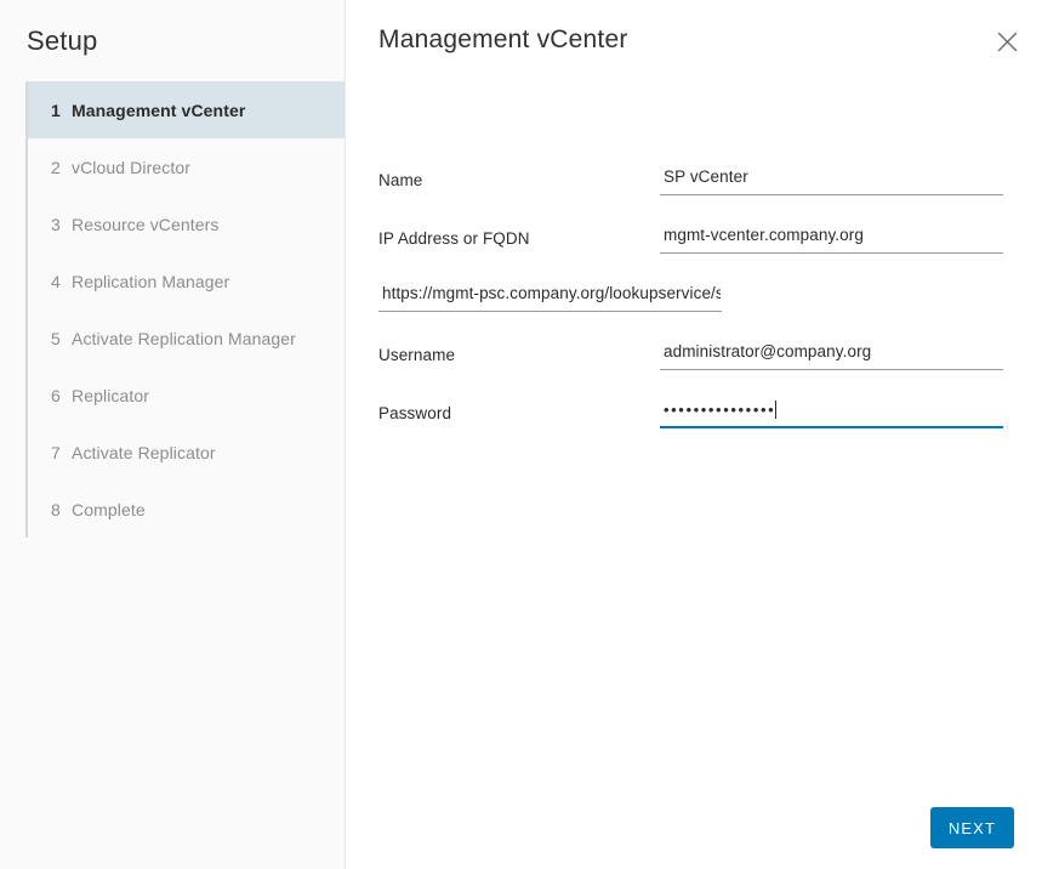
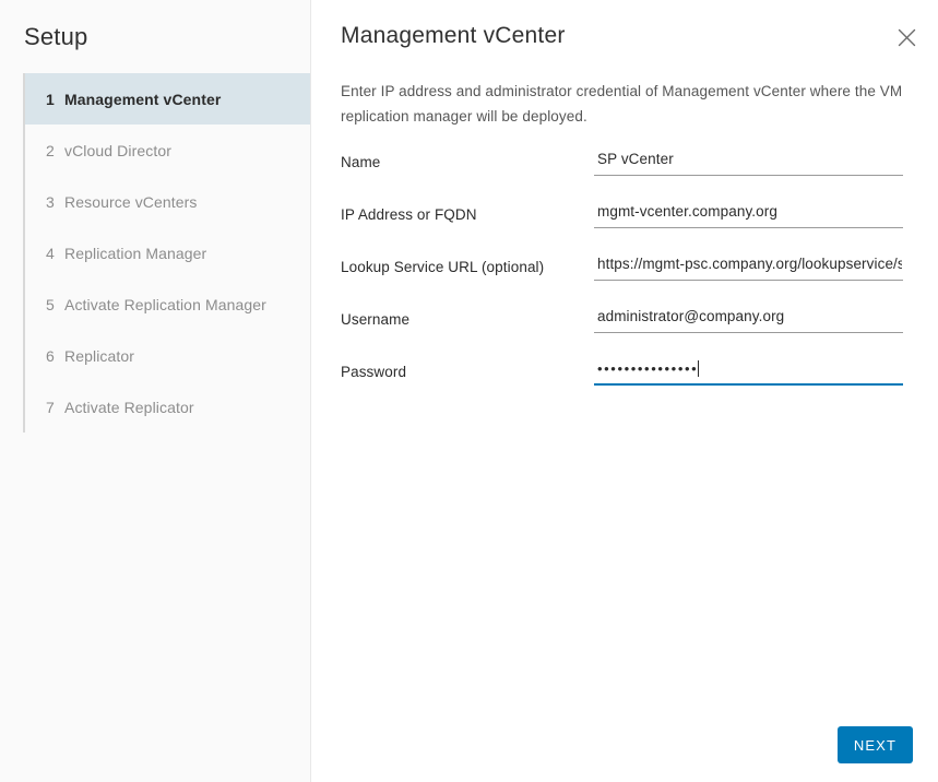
  Setup
  1
  Management vCenter
  2
  vCloud Director
  3
  Resource vCenters
  4
  Replication Manager
  5
  Activate Replication Manager
  6
  Replicator
  7
  Activate Replicator
- 8
- Complete
  Management vCenter
+ Enter IP address and administrator credential of Management vCenter where the VM replication manager will be deployed.
  Name
  SP vCenter
  IP Address or FQDN
  mgmt-vcenter.company.org
+ Lookup Service URL (optional)
  https://mgmt-psc.company.org/lookupservice/s
  Username
  administrator@company.org
  Password
  •••••••••••••••
  NEXT
